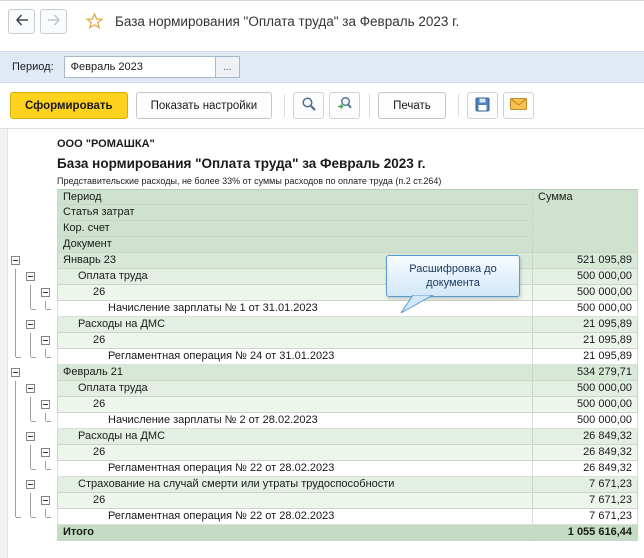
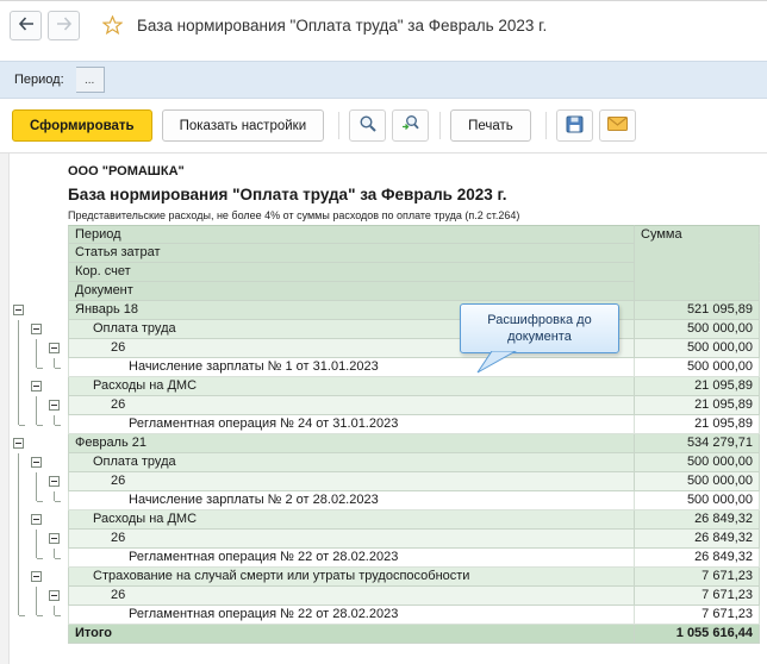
  База нормирования "Оплата труда" за Февраль 2023 г.
  Период:
- Февраль 2023
  ...
  Сформировать
  Показать настройки
  Печать
  ООО "РОМАШКА"
  База нормирования "Оплата труда" за Февраль 2023 г.
- Представительские расходы, не более 33% от суммы расходов по оплате труда (п.2 ст.264)
+ Представительские расходы, не более 4% от суммы расходов по оплате труда (п.2 ст.264)
  Период
  Сумма
  Статья затрат
  Кор. счет
  Документ
- Январь 23
+ Январь 18
  521 095,89
  Оплата труда
  500 000,00
  26
  500 000,00
  Начисление зарплаты № 1 от 31.01.2023
  500 000,00
  Расходы на ДМС
  21 095,89
  26
  21 095,89
  Регламентная операция № 24 от 31.01.2023
  21 095,89
  Февраль 21
  534 279,71
  Оплата труда
  500 000,00
  26
  500 000,00
  Начисление зарплаты № 2 от 28.02.2023
  500 000,00
  Расходы на ДМС
  26 849,32
  26
  26 849,32
  Регламентная операция № 22 от 28.02.2023
  26 849,32
  Страхование на случай смерти или утраты трудоспособности
  7 671,23
  26
  7 671,23
  Регламентная операция № 22 от 28.02.2023
  7 671,23
  Итого
  1 055 616,44
  Расшифровка до документа
